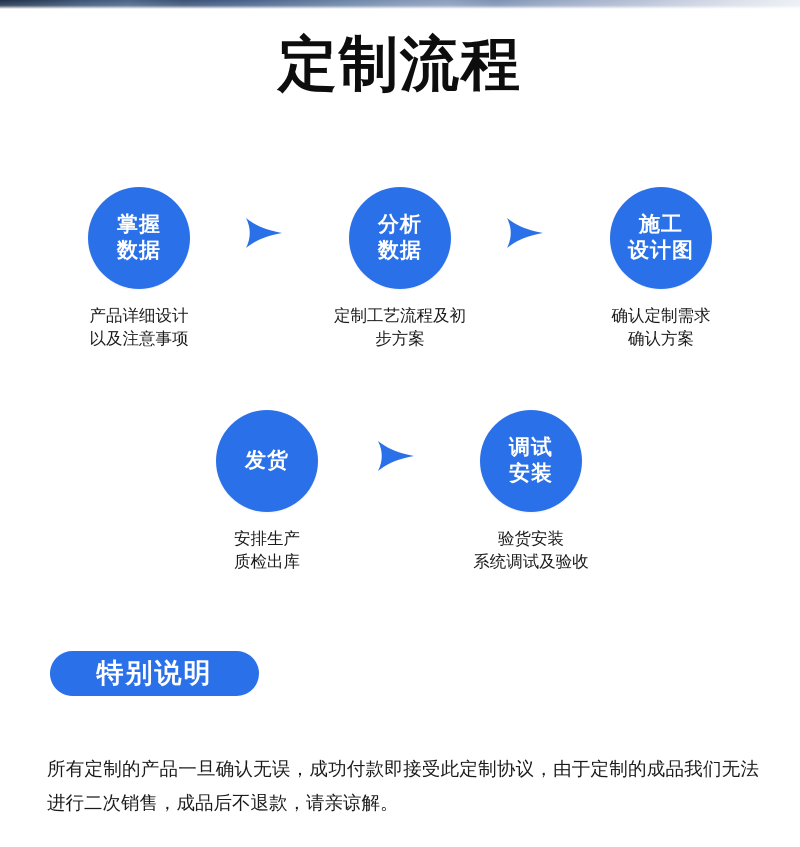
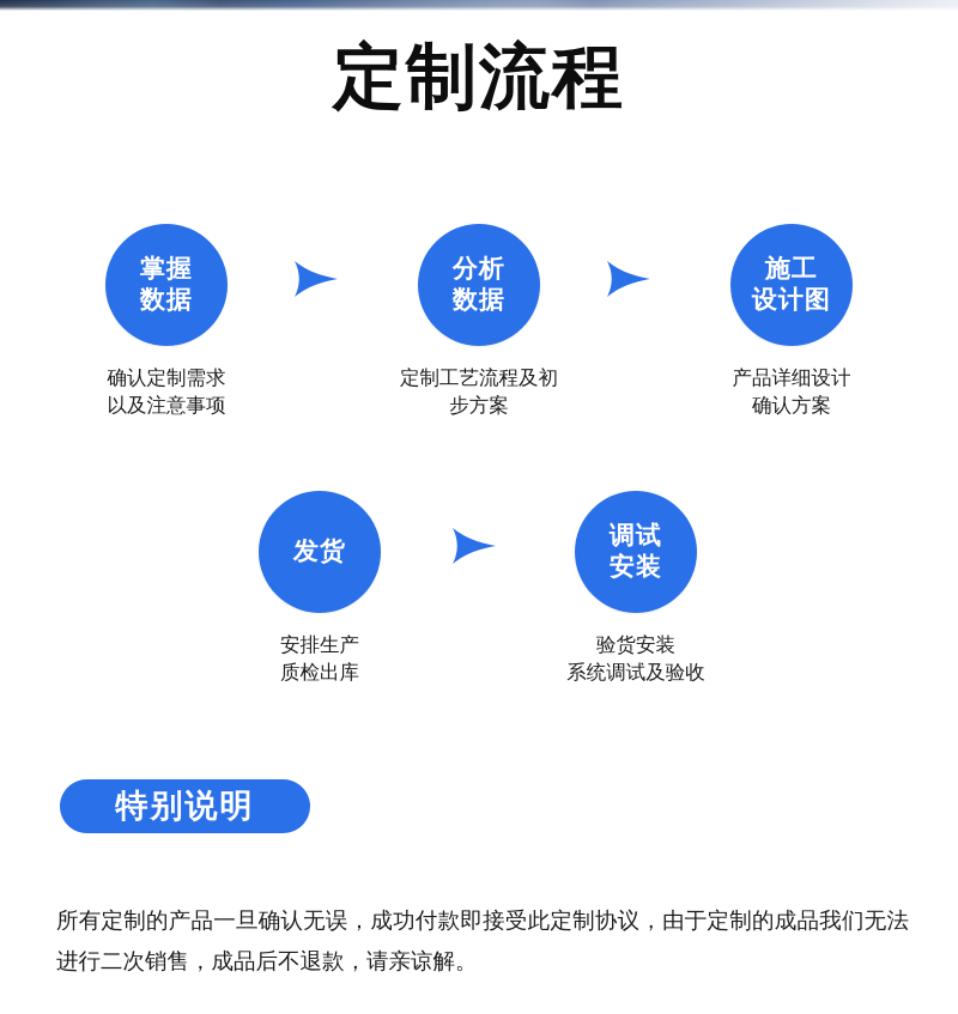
  定制流程
  掌握
  数据
- 产品详细设计
+ 确认定制需求
  以及注意事项
  分析
  数据
  定制工艺流程及初
  步方案
  施工
  设计图
- 确认定制需求
+ 产品详细设计
  确认方案
  发货
  安排生产
  质检出库
  调试
  安装
  验货安装
  系统调试及验收
  特别说明
  所有定制的产品一旦确认无误，成功付款即接受此定制协议，由于定制的成品我们无法进行二次销售，成品后不退款，请亲谅解。
